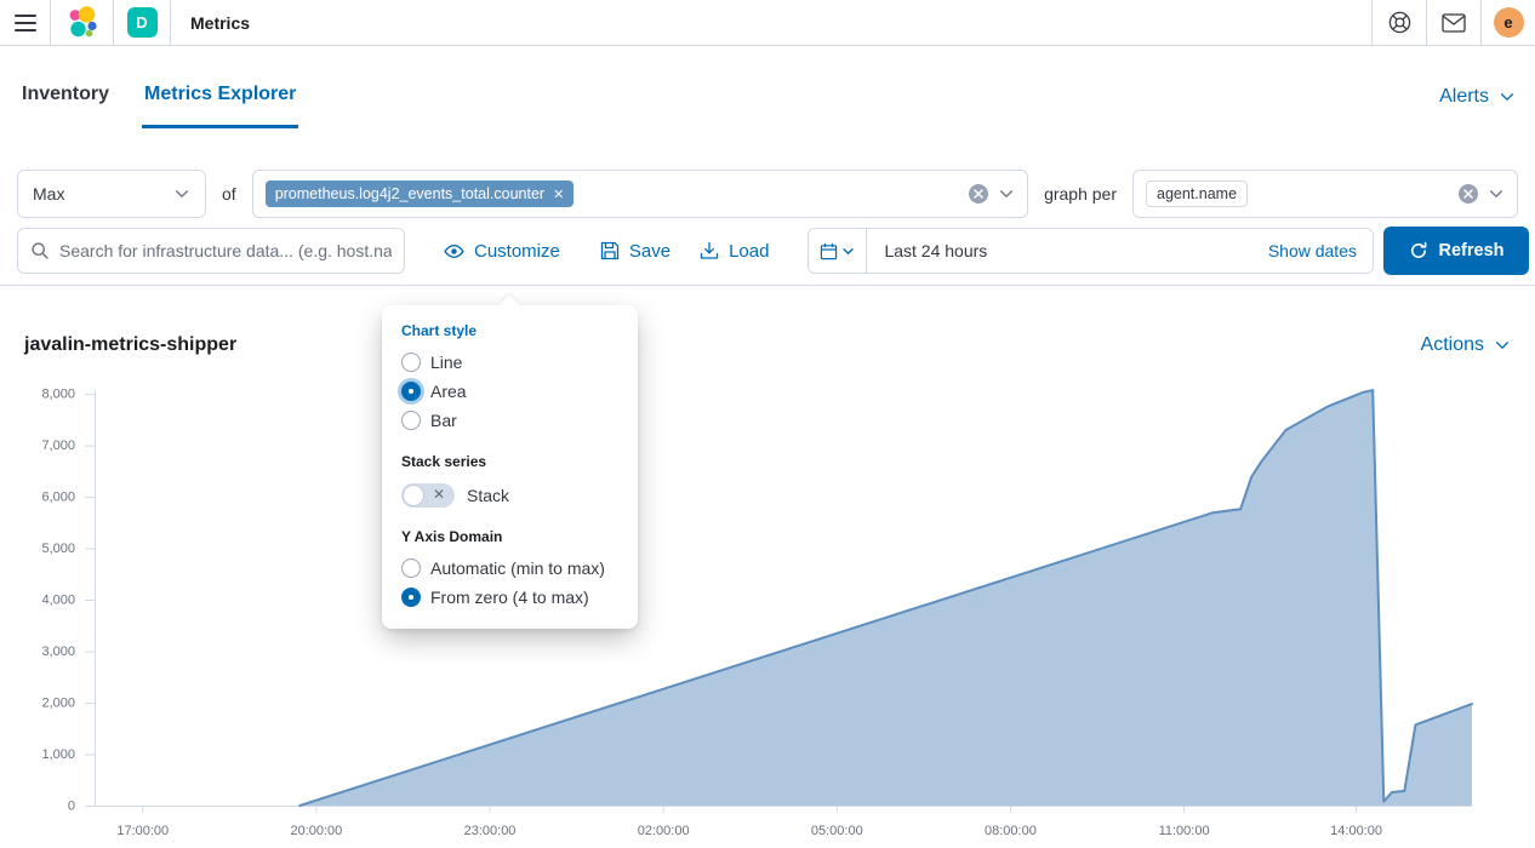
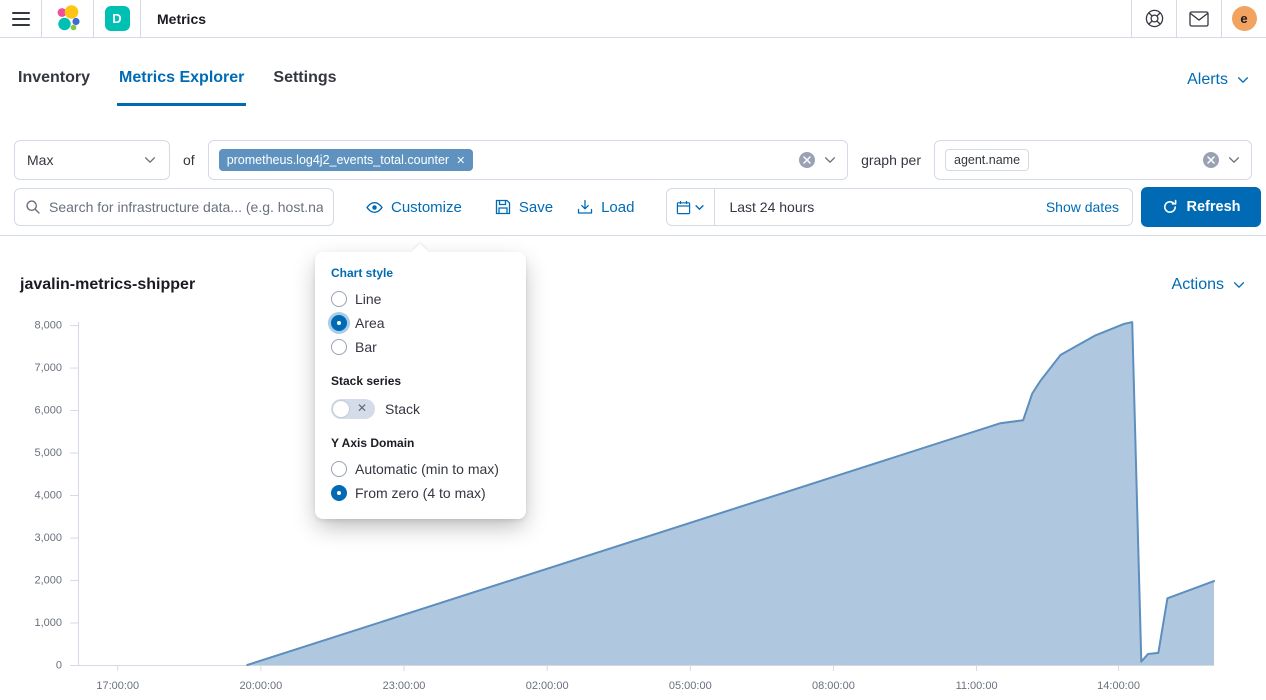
  D
  Metrics
  e
  Inventory
  Metrics Explorer
+ Settings
  Alerts
  Max
  of
  prometheus.log4j2_events_total.counter
  ✕
  graph per
  agent.name
  Search for infrastructure data... (e.g. host.na
  Customize
  Save
  Load
  Last 24 hours
  Show dates
  Refresh
  javalin-metrics-shipper
  Actions
  0
  1,000
  2,000
  3,000
  4,000
  5,000
  6,000
  7,000
  8,000
  17:00:00
  20:00:00
  23:00:00
  02:00:00
  05:00:00
  08:00:00
  11:00:00
  14:00:00
  Chart style
  Line
  Area
  Bar
  Stack series
  ✕
  Stack
  Y Axis Domain
  Automatic (min to max)
  From zero (4 to max)
